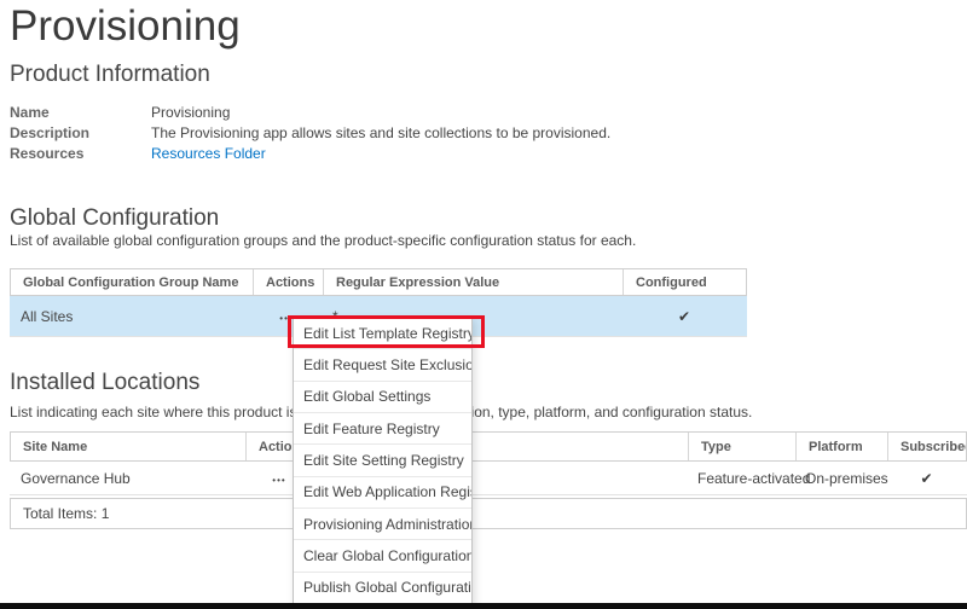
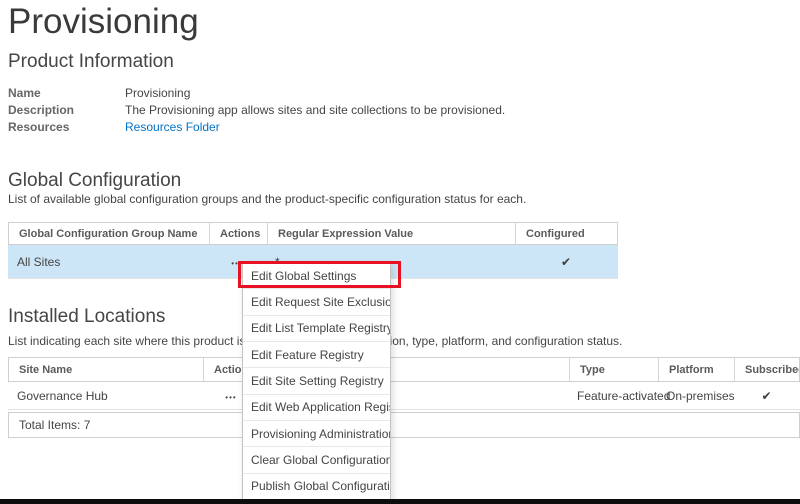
  Provisioning
  Product Information
  Name
  Provisioning
  Description
  The Provisioning app allows sites and site collections to be provisioned.
  Resources
  Resources Folder
  Global Configuration
  List of available global configuration groups and the product-specific configuration status for each.
  Global Configuration Group Name
  Actions
  Regular Expression Value
  Configured
  All Sites
  •••
  ✔
  Installed Locations
  List indicating each site where this product ion, type, platform, and configuration status.
  Site Name
  Actio
  Type
  Platform
  Subscribe
  Governance Hub
  •••
  Feature-activate
  On-premises
  ✔
- Total Items: 1
+ Total Items: 7
- Edit List Template Registry
+ Edit Global Settings
  Edit Request Site Exclusio
- Edit Global Settings
+ Edit List Template Registry
  Edit Feature Registry
  Edit Site Setting Registry
  Edit Web Application Regi
  Provisioning Administratio
  Clear Global Configuration
  Publish Global Configurati
